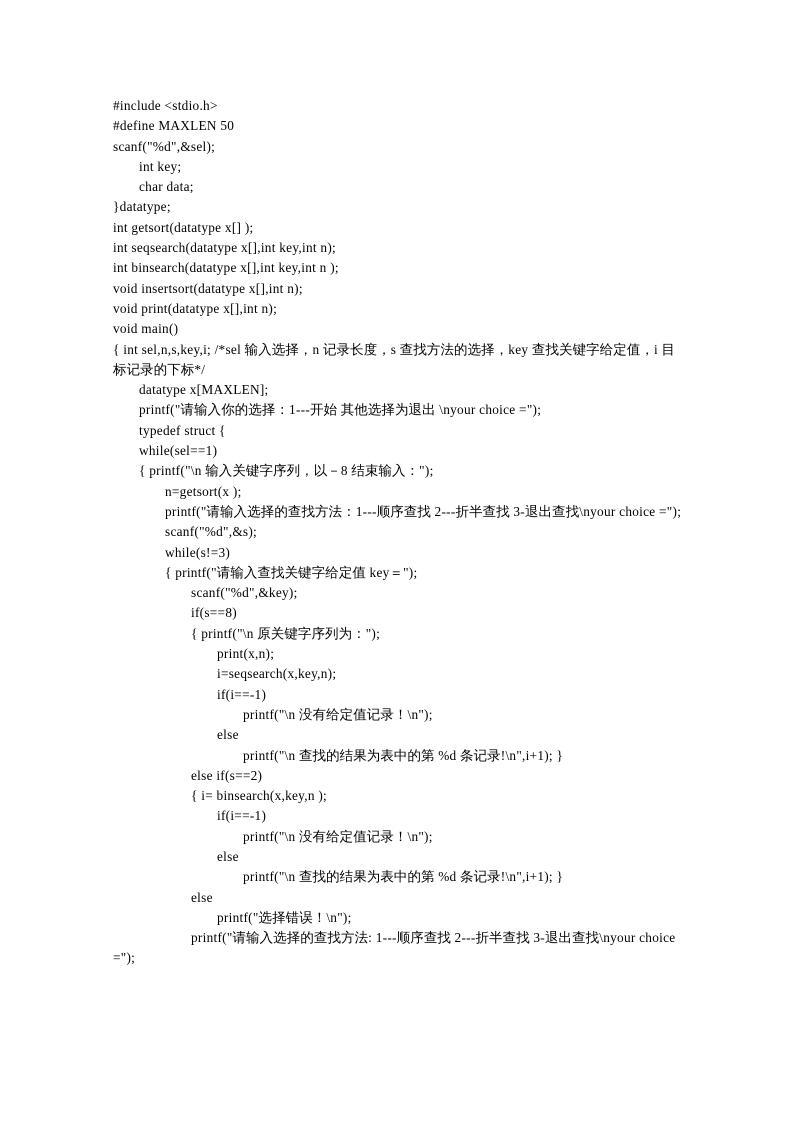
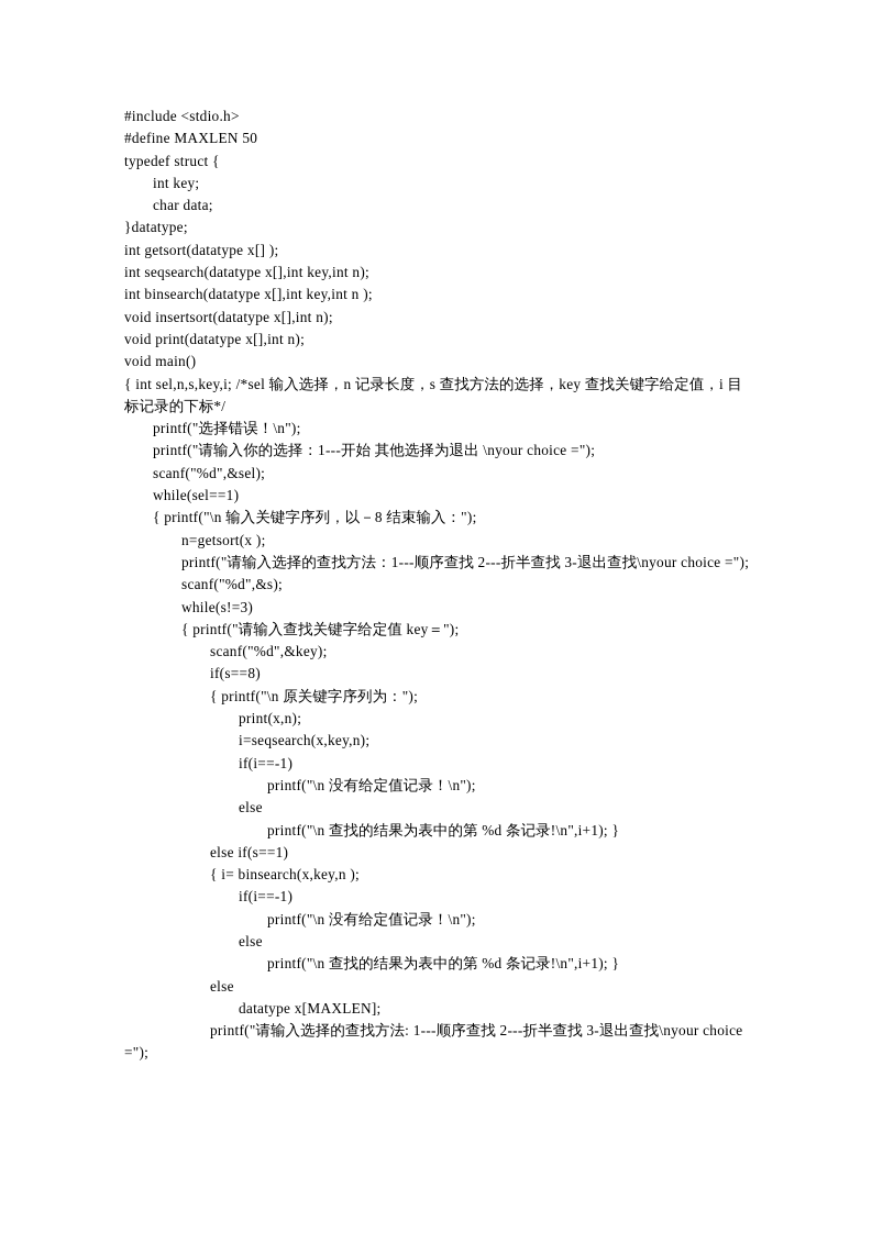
  #include <stdio.h>
  #define MAXLEN 50
- scanf("%d",&sel);
+ typedef struct {
  int key;
  char data;
  }datatype;
  int getsort(datatype x[] );
  int seqsearch(datatype x[],int key,int n);
  int binsearch(datatype x[],int key,int n );
  void insertsort(datatype x[],int n);
  void print(datatype x[],int n);
  void main()
  { int sel,n,s,key,i; /*sel 输入选择，n 记录长度，s 查找方法的选择，key 查找关键字给定值，i 目标记录的下标*/
- datatype x[MAXLEN];
+ printf("选择错误！\n");
  printf("请输入你的选择：1---开始 其他选择为退出 \nyour choice =");
- typedef struct {
+ scanf("%d",&sel);
  while(sel==1)
  { printf("\n 输入关键字序列，以－8 结束输入：");
  n=getsort(x );
  printf("请输入选择的查找方法：1---顺序查找 2---折半查找 3-退出查找\nyour choice =");
  scanf("%d",&s);
  while(s!=3)
  { printf("请输入查找关键字给定值 key＝");
  scanf("%d",&key);
  if(s==8)
  { printf("\n 原关键字序列为：");
  print(x,n);
  i=seqsearch(x,key,n);
  if(i==-1)
  printf("\n 没有给定值记录！\n");
  else
  printf("\n 查找的结果为表中的第 %d 条记录!\n",i+1); }
- else if(s==2)
+ else if(s==1)
  { i= binsearch(x,key,n );
  if(i==-1)
  printf("\n 没有给定值记录！\n");
  else
  printf("\n 查找的结果为表中的第 %d 条记录!\n",i+1); }
  else
- printf("选择错误！\n");
+ datatype x[MAXLEN];
  printf("请输入选择的查找方法: 1---顺序查找 2---折半查找 3-退出查找\nyour choice =");
